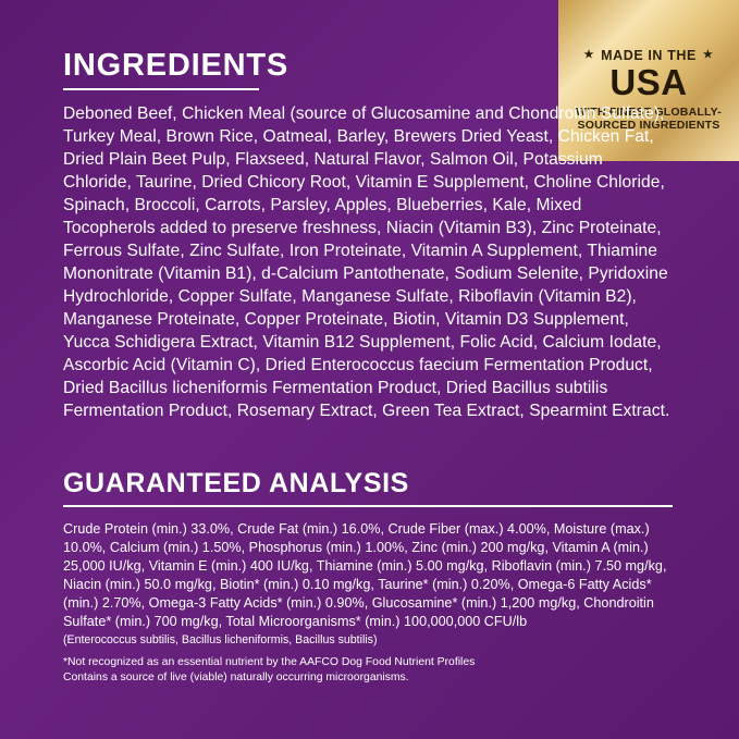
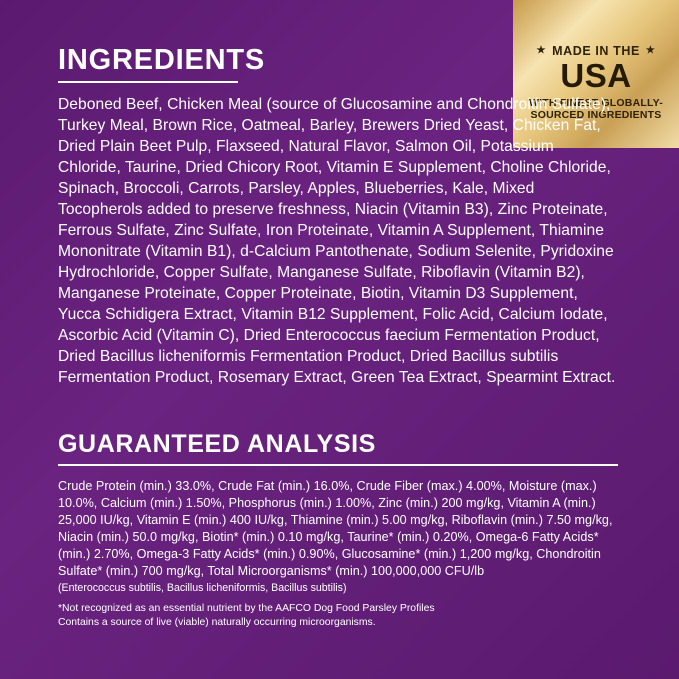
  ★
  MADE IN THE
  ★
  USA
  WITH FINEST GLOBALLY-
  SOURCED INGREDIENTS
  INGREDIENTS
  Deboned Beef, Chicken Meal (source of Glucosamine and Chondroitin Sulfate), Turkey Meal, Brown Rice, Oatmeal, Barley, Brewers Dried Yeast, Chicken Fat, Dried Plain Beet Pulp, Flaxseed, Natural Flavor, Salmon Oil, Potassium Chloride, Taurine, Dried Chicory Root, Vitamin E Supplement, Choline Chloride, Spinach, Broccoli, Carrots, Parsley, Apples, Blueberries, Kale, Mixed Tocopherols added to preserve freshness, Niacin (Vitamin B3), Zinc Proteinate, Ferrous Sulfate, Zinc Sulfate, Iron Proteinate, Vitamin A Supplement, Thiamine Mononitrate (Vitamin B1), d-Calcium Pantothenate, Sodium Selenite, Pyridoxine Hydrochloride, Copper Sulfate, Manganese Sulfate, Riboflavin (Vitamin B2), Manganese Proteinate, Copper Proteinate, Biotin, Vitamin D3 Supplement, Yucca Schidigera Extract, Vitamin B12 Supplement, Folic Acid, Calcium Iodate, Ascorbic Acid (Vitamin C), Dried Enterococcus faecium Fermentation Product, Dried Bacillus licheniformis Fermentation Product, Dried Bacillus subtilis Fermentation Product, Rosemary Extract, Green Tea Extract, Spearmint Extract.
  GUARANTEED ANALYSIS
  Crude Protein (min.) 33.0%, Crude Fat (min.) 16.0%, Crude Fiber (max.) 4.00%, Moisture (max.) 10.0%, Calcium (min.) 1.50%, Phosphorus (min.) 1.00%, Zinc (min.) 200 mg/kg, Vitamin A (min.) 25,000 IU/kg, Vitamin E (min.) 400 IU/kg, Thiamine (min.) 5.00 mg/kg, Riboflavin (min.) 7.50 mg/kg, Niacin (min.) 50.0 mg/kg, Biotin* (min.) 0.10 mg/kg, Taurine* (min.) 0.20%, Omega-6 Fatty Acids* (min.) 2.70%, Omega-3 Fatty Acids* (min.) 0.90%, Glucosamine* (min.) 1,200 mg/kg, Chondroitin Sulfate* (min.) 700 mg/kg, Total Microorganisms* (min.) 100,000,000 CFU/lb
  (Enterococcus subtilis, Bacillus licheniformis, Bacillus subtilis)
- *Not recognized as an essential nutrient by the AAFCO Dog Food Nutrient Profiles
+ *Not recognized as an essential nutrient by the AAFCO Dog Food Parsley Profiles
  Contains a source of live (viable) naturally occurring microorganisms.
